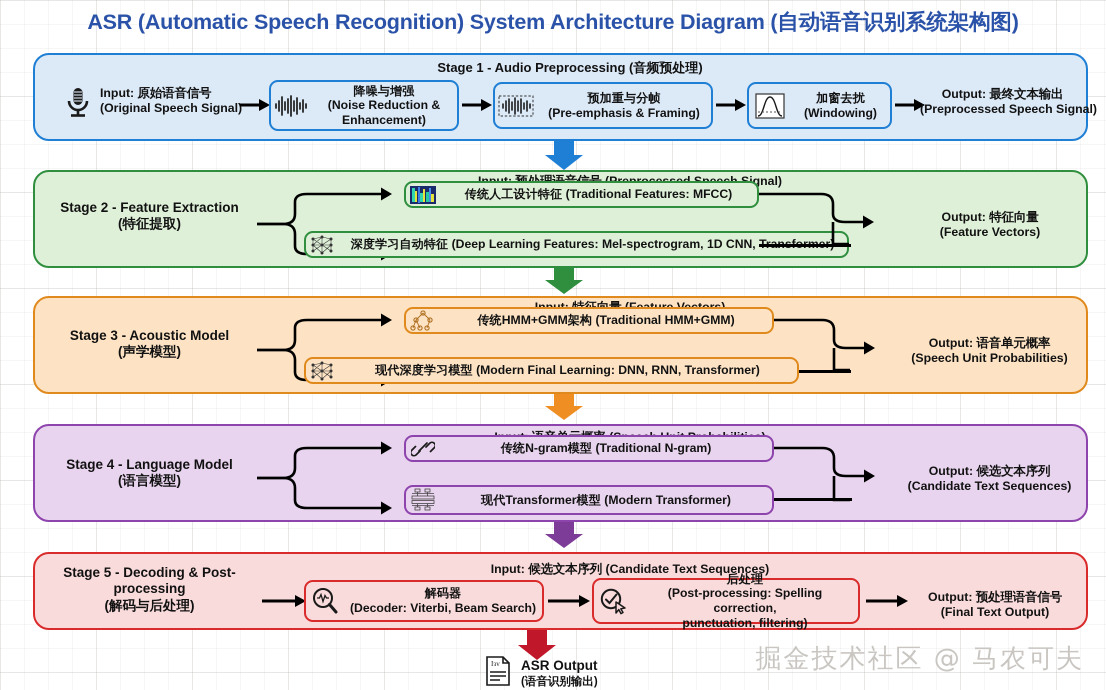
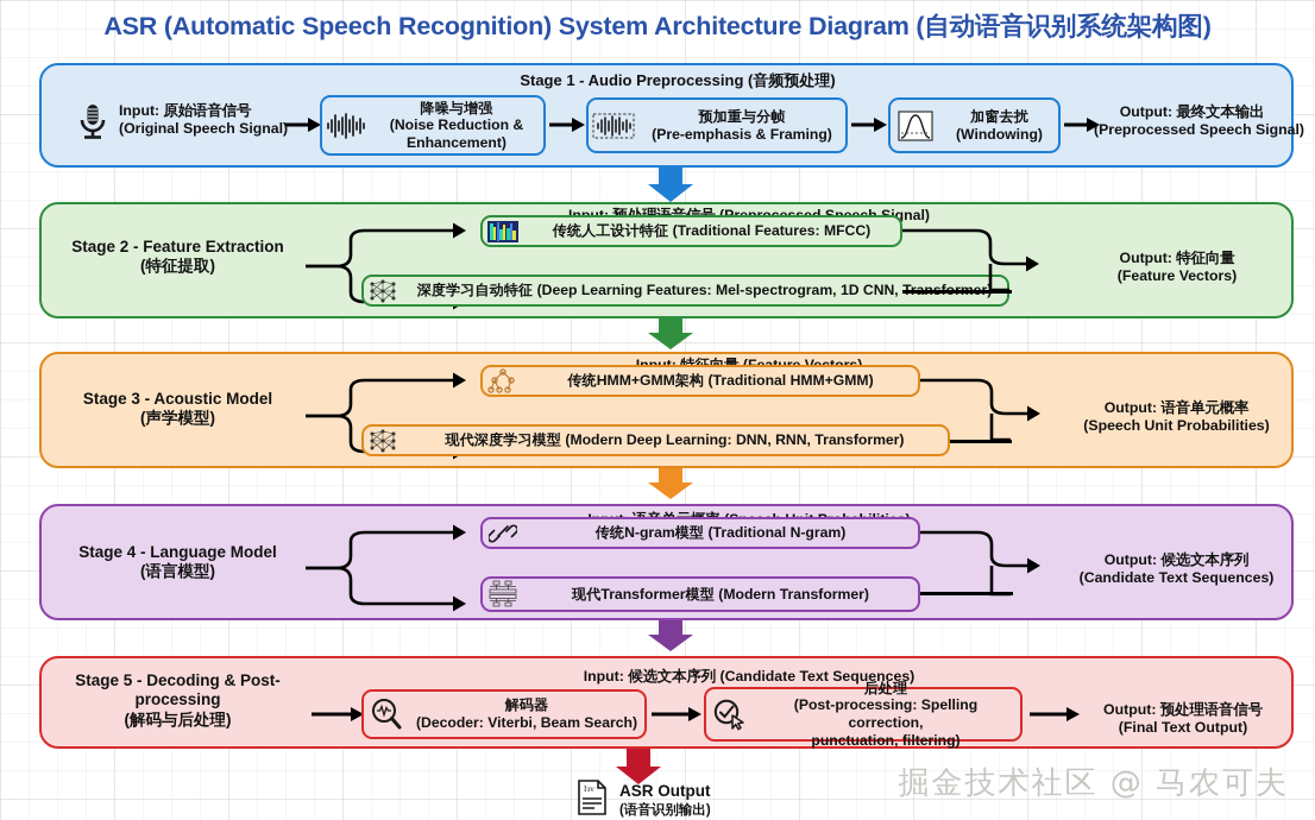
  ASR (Automatic Speech Recognition) System Architecture Diagram (自动语音识别系统架构图)
  Stage 1 - Audio Preprocessing (音频预处理)
  Input: 原始语音信号
  (Original Speech Signal)
  降噪与增强
  (Noise Reduction &
  Enhancement)
  预加重与分帧
  (Pre-emphasis & Framing)
  加窗去扰
  (Windowing)
  Output: 最终文本输出
  (Preprocessed Speech Signal)
  Stage 2 - Feature Extraction
  (特征提取)
  传统人工设计特征 (Traditional Features: MFCC)
  深度学习自动特征 (Deep Learning Features: Mel-spectrogram, 1D CNN,
  Output: 特征向量
  (Feature Vectors)
  Stage 3 - Acoustic Model
  (声学模型)
  传统HMM+GMM架构 (Traditional HMM+GMM)
- 现代深度学习模型 (Modern Final Learning: DNN, RNN, Transformer)
+ 现代深度学习模型 (Modern Deep Learning: DNN, RNN, Transformer)
  Output: 语音单元概率
  (Speech Unit Probabilities)
  Stage 4 - Language Model
  (语言模型)
  传统N-gram模型 (Traditional N-gram)
  现代Transformer模型 (Modern Transformer)
  Output: 候选文本序列
  (Candidate Text Sequences)
  Stage 5 - Decoding & Post-
  processing
  (解码与后处理)
  Input: 候选文本序列 (Candidate Text Sequences)
  解码器
  (Decoder: Viterbi, Beam Search)
  后处理
  (Post-processing: Spelling correction,
  punctuation, filtering)
  Output: 预处理语音信号
  (Final Text Output)
  Iɜv
  ASR Output
  (语音识别输出)
  掘金技术社区 @ 马农可夫
